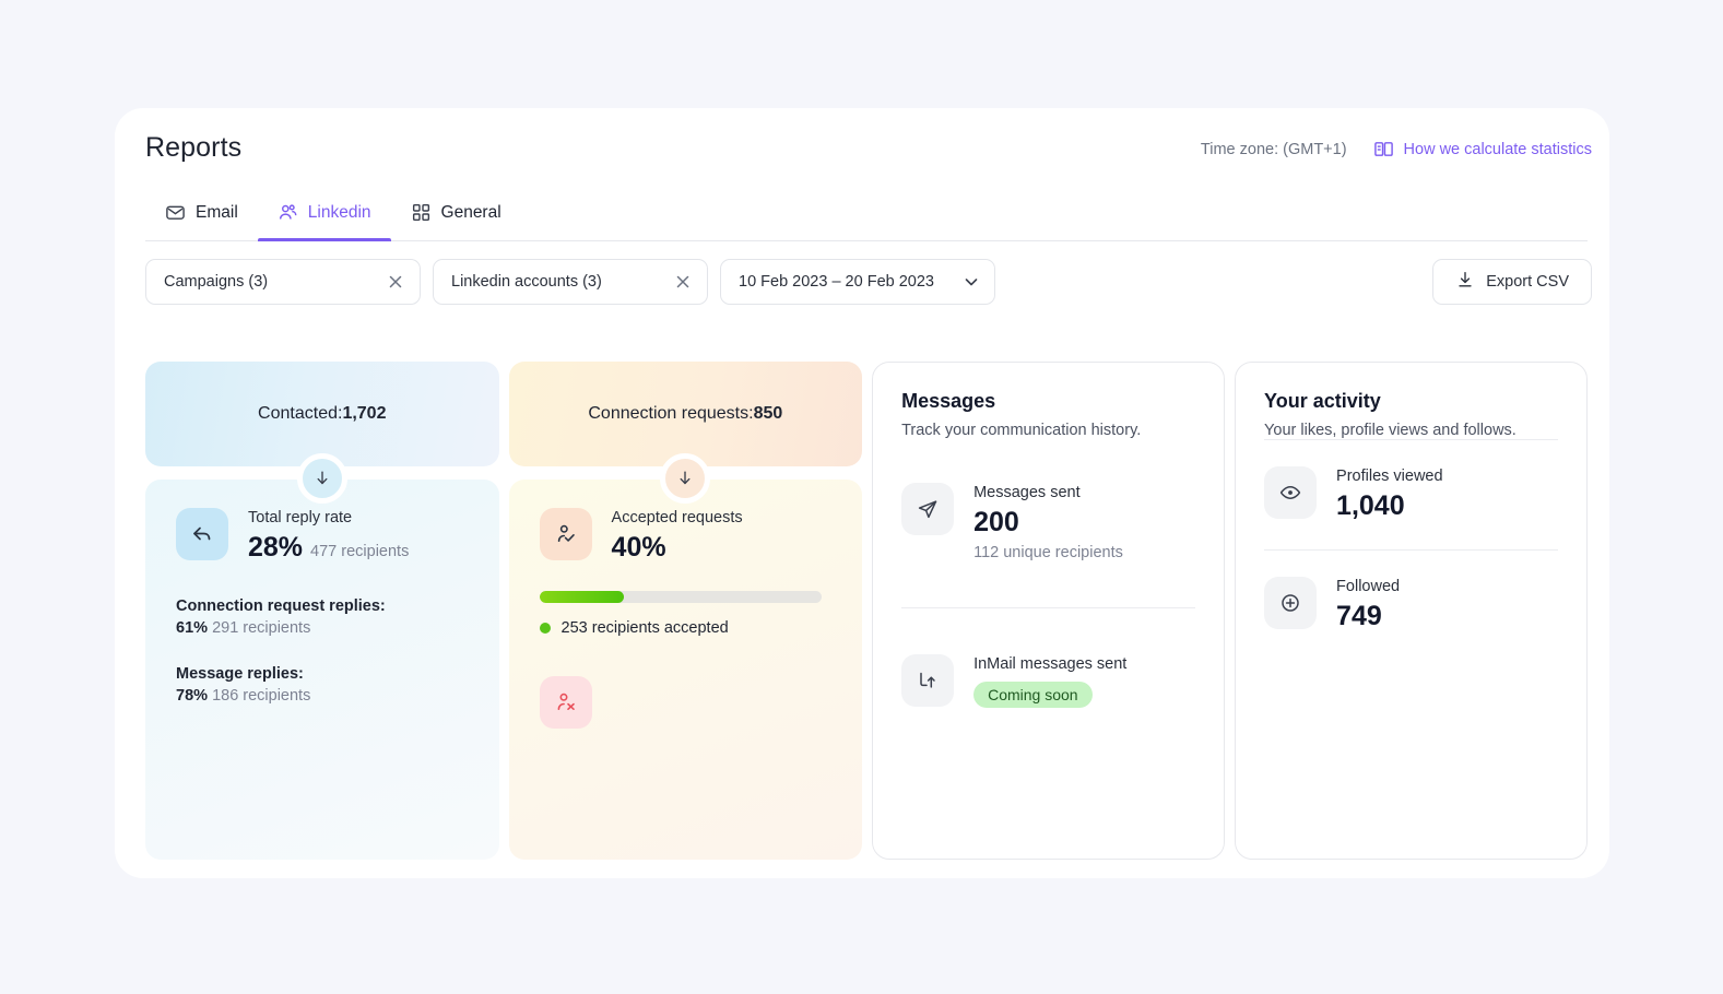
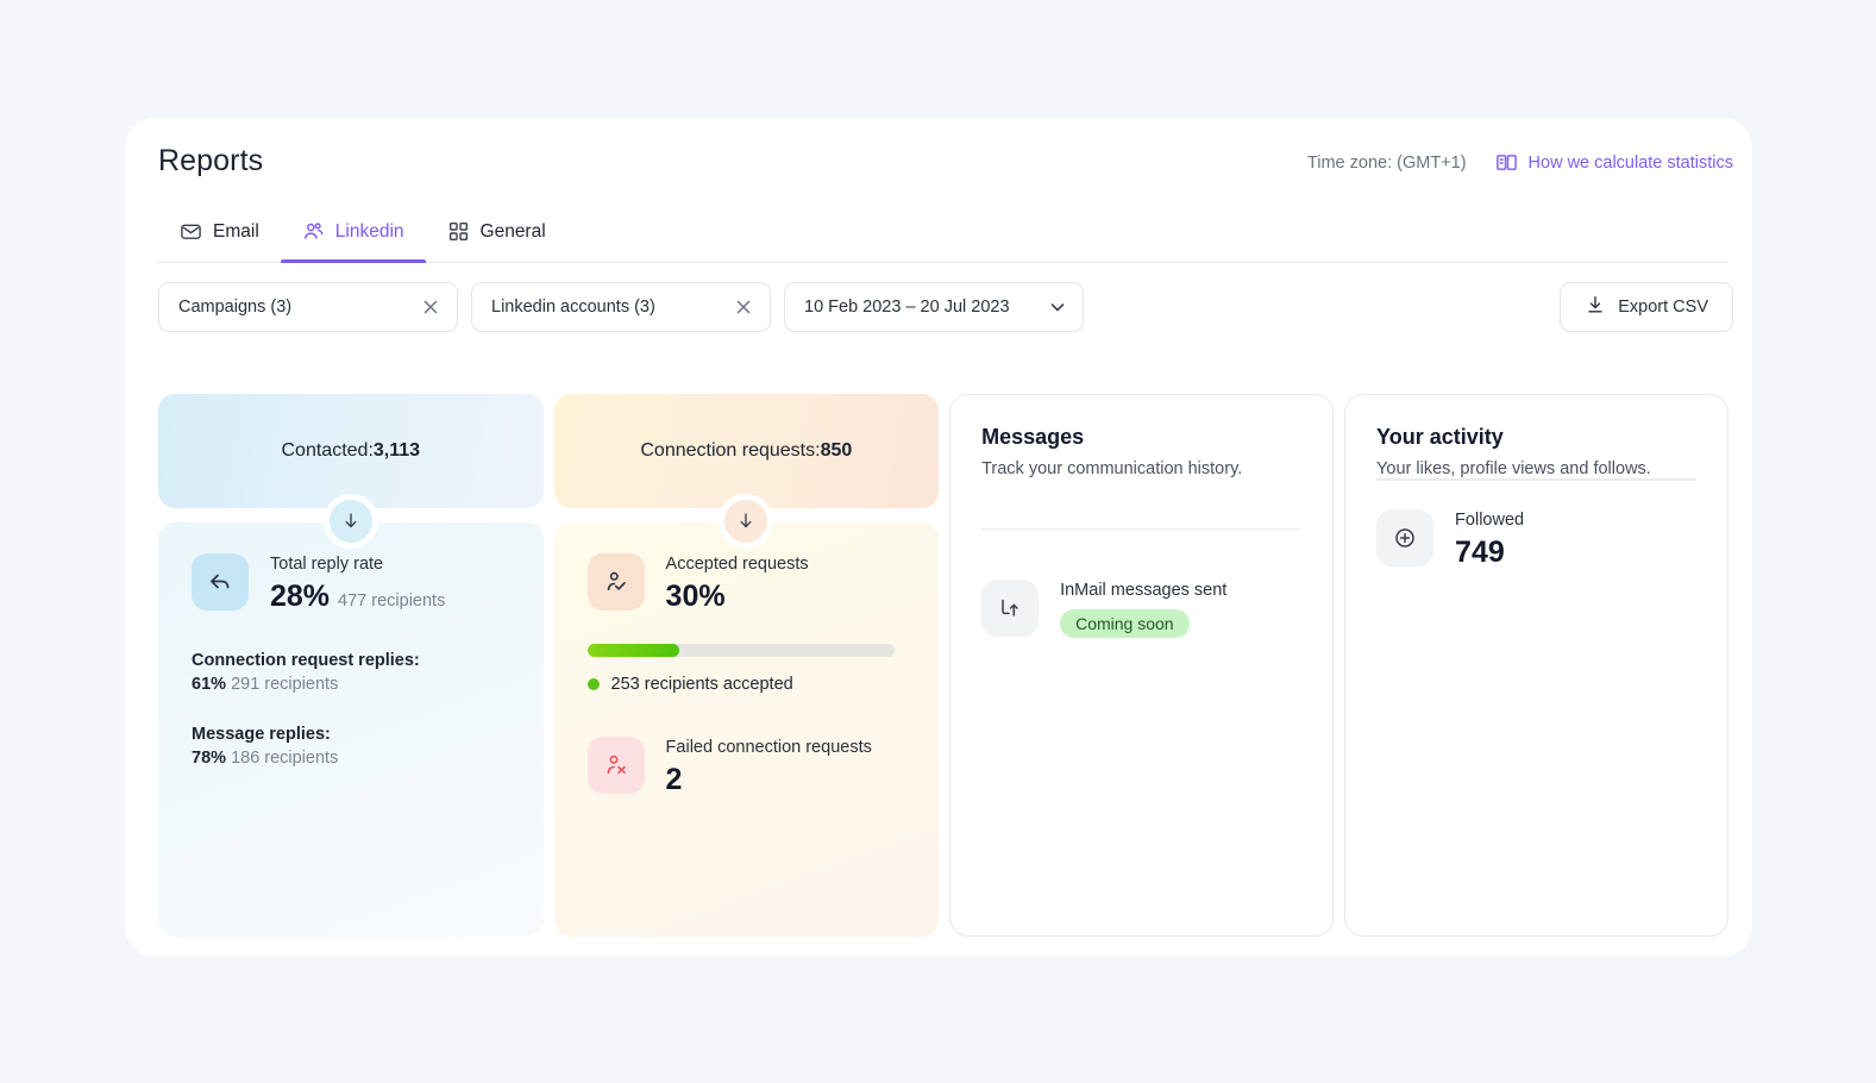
  Reports
  Time zone: (GMT+1)
  How we calculate statistics
  Email
  Linkedin
  General
  Campaigns (3)
  Linkedin accounts (3)
- 10 Feb 2023 – 20 Feb 2023
+ 10 Feb 2023 – 20 Jul 2023
  Export CSV
  Contacted:
- 1,702
+ 3,113
  Total reply rate
  28% 477 recipients
  Connection request replies:
  61% 291 recipients
  Message replies:
  78% 186 recipients
  Connection requests:
  850
  Accepted requests
- 40%
+ 30%
  253 recipients accepted
+ Failed connection requests
+ 2
  Messages
  Track your communication history.
- Messages sent
- 200
- 112 unique recipients
  InMail messages sent
  Coming soon
  Your activity
  Your likes, profile views and follows.
- Profiles viewed
- 1,040
  Followed
  749
